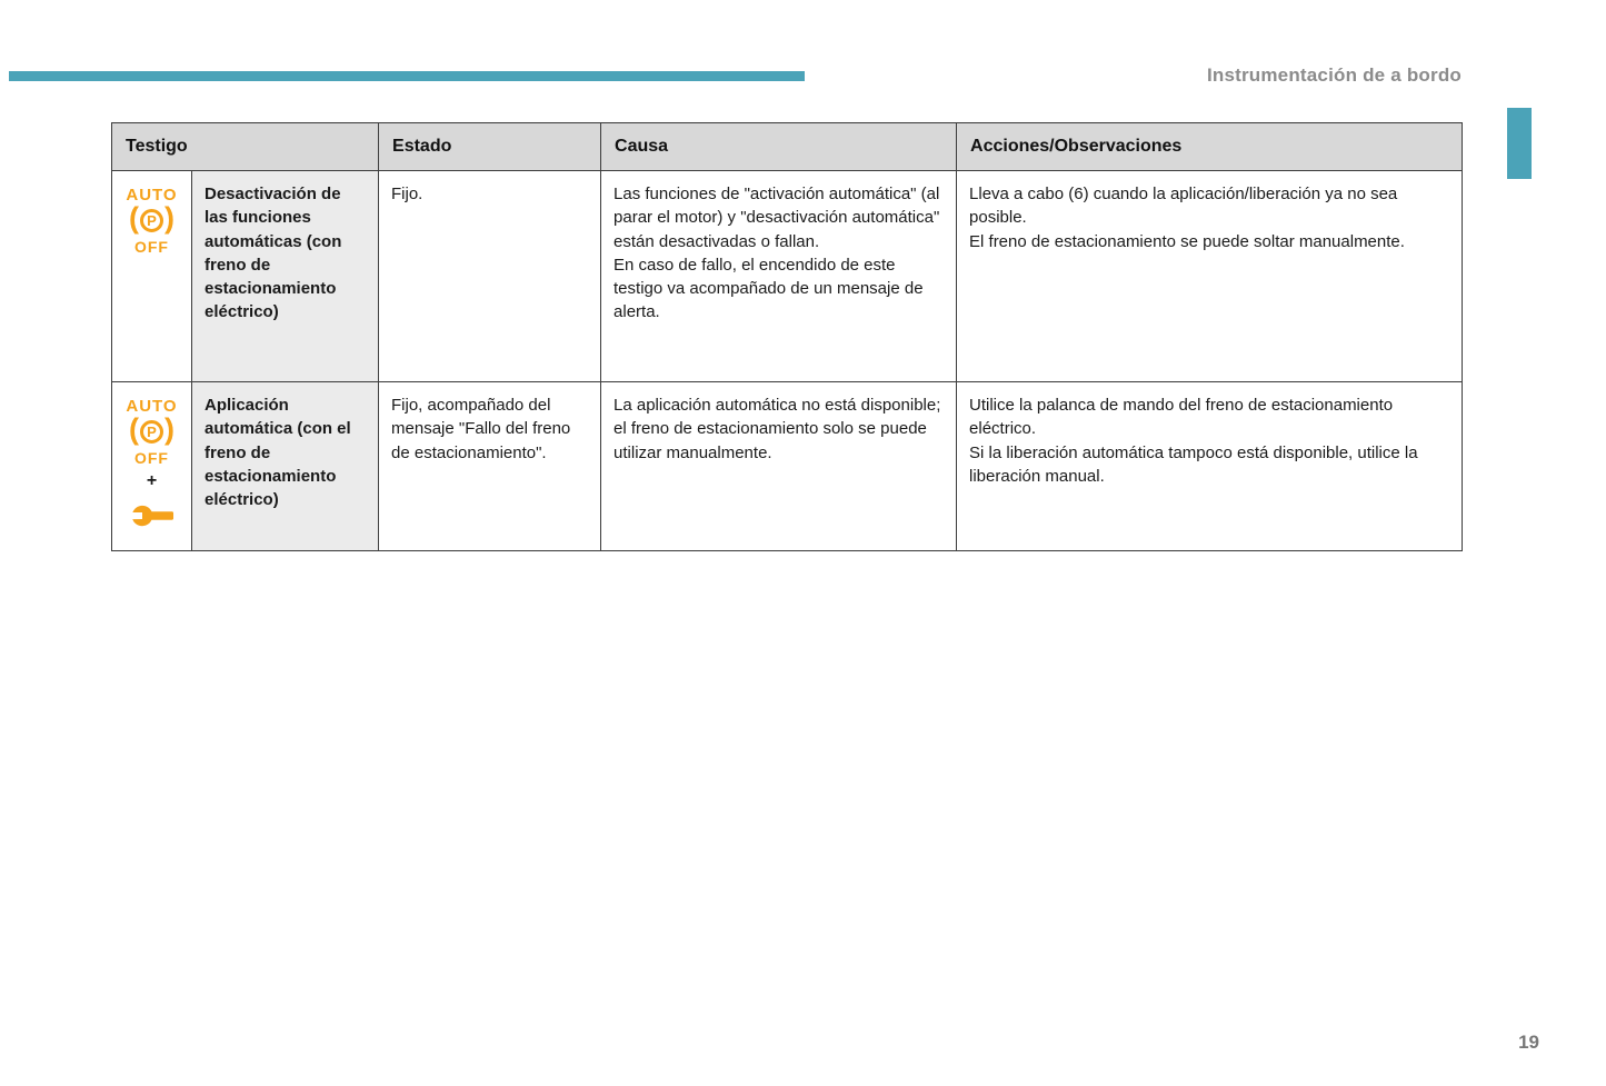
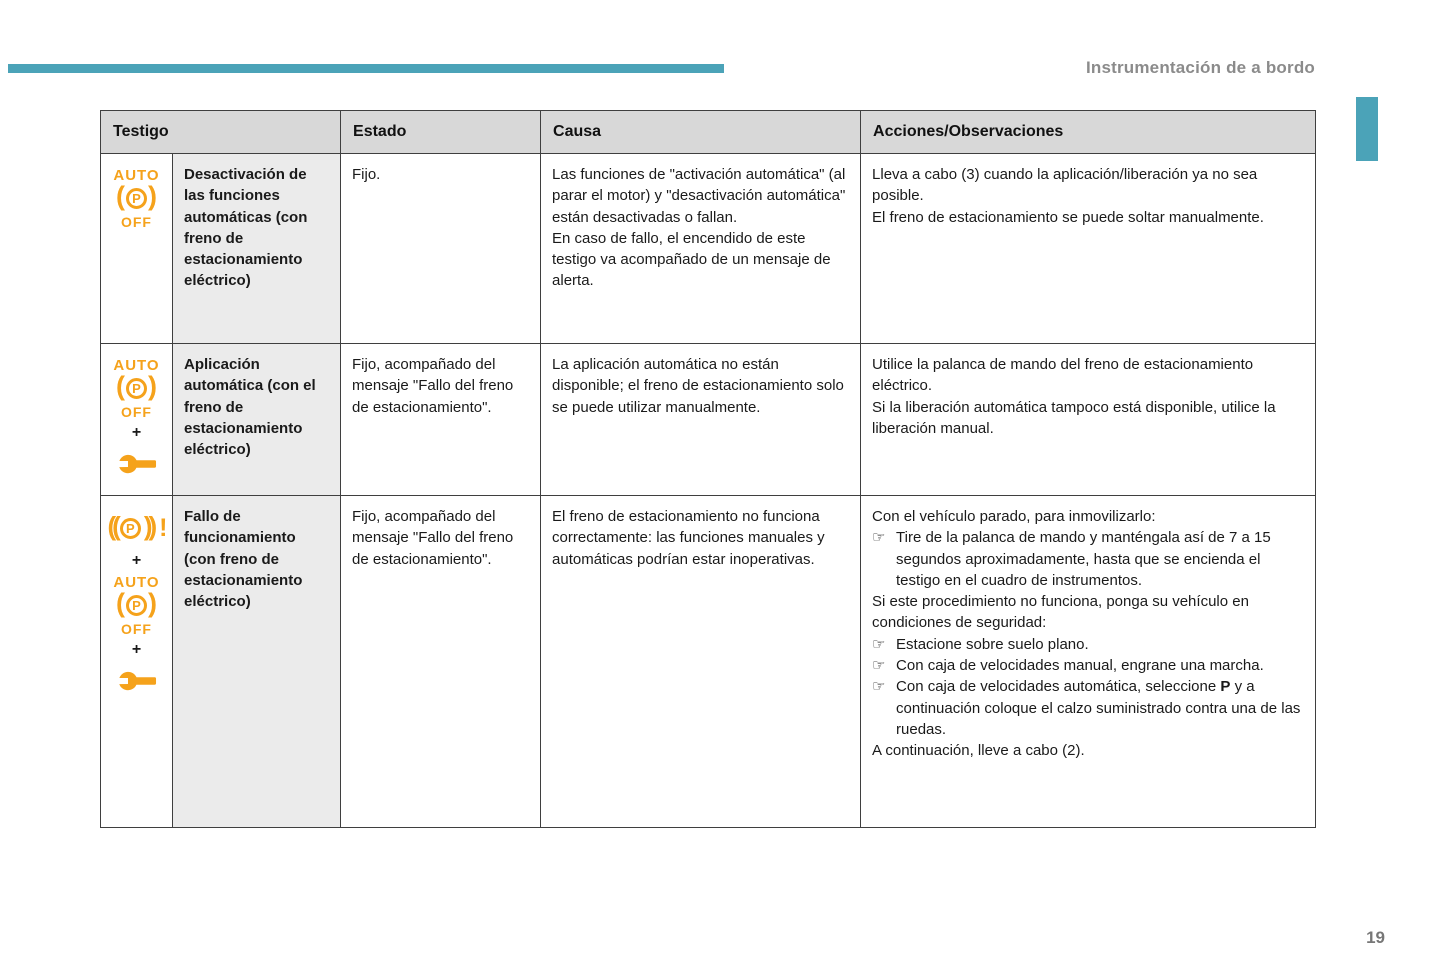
  Instrumentación de a bordo
  Testigo	Estado	Causa	Acciones/Observaciones
- AUTO ( P ) OFF	Desactivación de las funciones automáticas (con freno de estacionamiento eléctrico)	Fijo.	Las funciones de "activación automática" (al parar el motor) y "desactivación automática" están desactivadas o fallan. En caso de fallo, el encendido de este testigo va acompañado de un mensaje de alerta.	Lleva a cabo (6) cuando la aplicación/liberación ya no sea posible. El freno de estacionamiento se puede soltar manualmente.
+ AUTO ( P ) OFF	Desactivación de las funciones automáticas (con freno de estacionamiento eléctrico)	Fijo.	Las funciones de "activación automática" (al parar el motor) y "desactivación automática" están desactivadas o fallan. En caso de fallo, el encendido de este testigo va acompañado de un mensaje de alerta.	Lleva a cabo (3) cuando la aplicación/liberación ya no sea posible. El freno de estacionamiento se puede soltar manualmente.
- AUTO ( P ) OFF +	Aplicación automática (con el freno de estacionamiento eléctrico)	Fijo, acompañado del mensaje "Fallo del freno de estacionamiento".	La aplicación automática no está disponible; el freno de estacionamiento solo se puede utilizar manualmente.	Utilice la palanca de mando del freno de estacionamiento eléctrico. Si la liberación automática tampoco está disponible, utilice la liberación manual.
+ AUTO ( P ) OFF +	Aplicación automática (con el freno de estacionamiento eléctrico)	Fijo, acompañado del mensaje "Fallo del freno de estacionamiento".	La aplicación automática no están disponible; el freno de estacionamiento solo se puede utilizar manualmente.	Utilice la palanca de mando del freno de estacionamiento eléctrico. Si la liberación automática tampoco está disponible, utilice la liberación manual.
+ (( P )) ! + AUTO ( P ) OFF +	Fallo de funcionamiento (con freno de estacionamiento eléctrico)	Fijo, acompañado del mensaje "Fallo del freno de estacionamiento".	El freno de estacionamiento no funciona correctamente: las funciones manuales y automáticas podrían estar inoperativas.	Con el vehículo parado, para inmovilizarlo: ☞ Tire de la palanca de mando y manténgala así de 7 a 15 segundos aproximadamente, hasta que se encienda el testigo en el cuadro de instrumentos. Si este procedimiento no funciona, ponga su vehículo en condiciones de seguridad: ☞ Estacione sobre suelo plano. ☞ Con caja de velocidades manual, engrane una marcha. ☞ Con caja de velocidades automática, seleccione P y a continuación coloque el calzo suministrado contra una de las ruedas. A continuación, lleve a cabo (2).
  19
